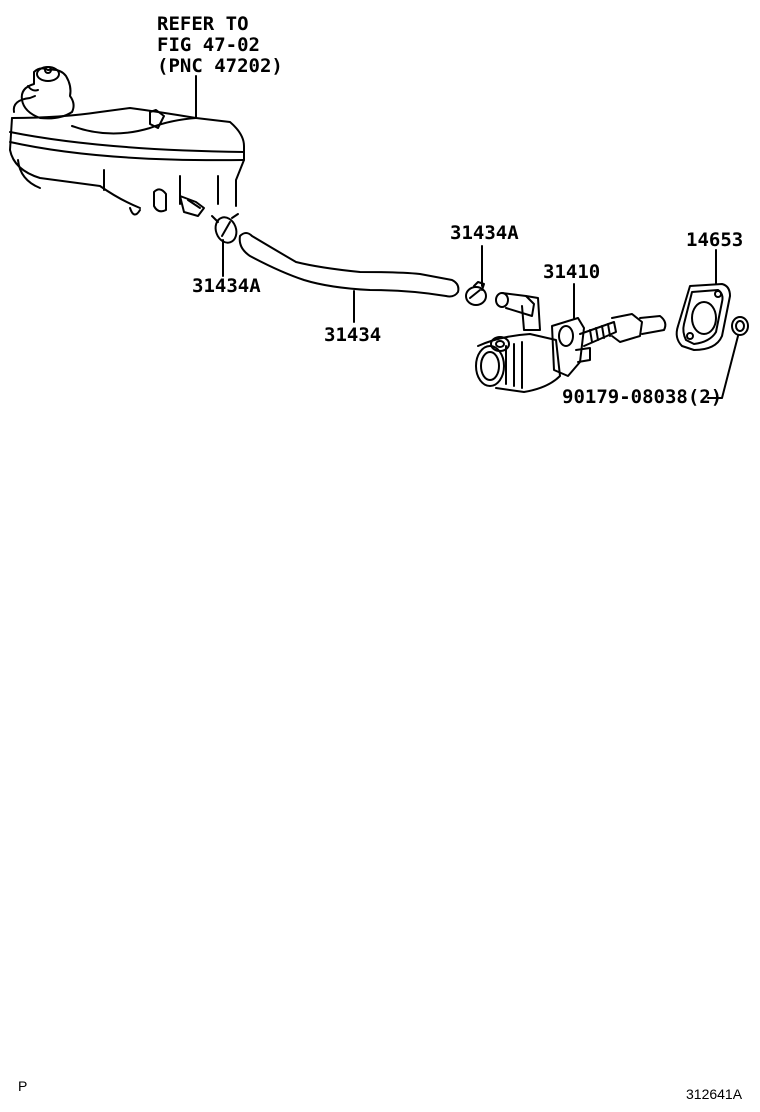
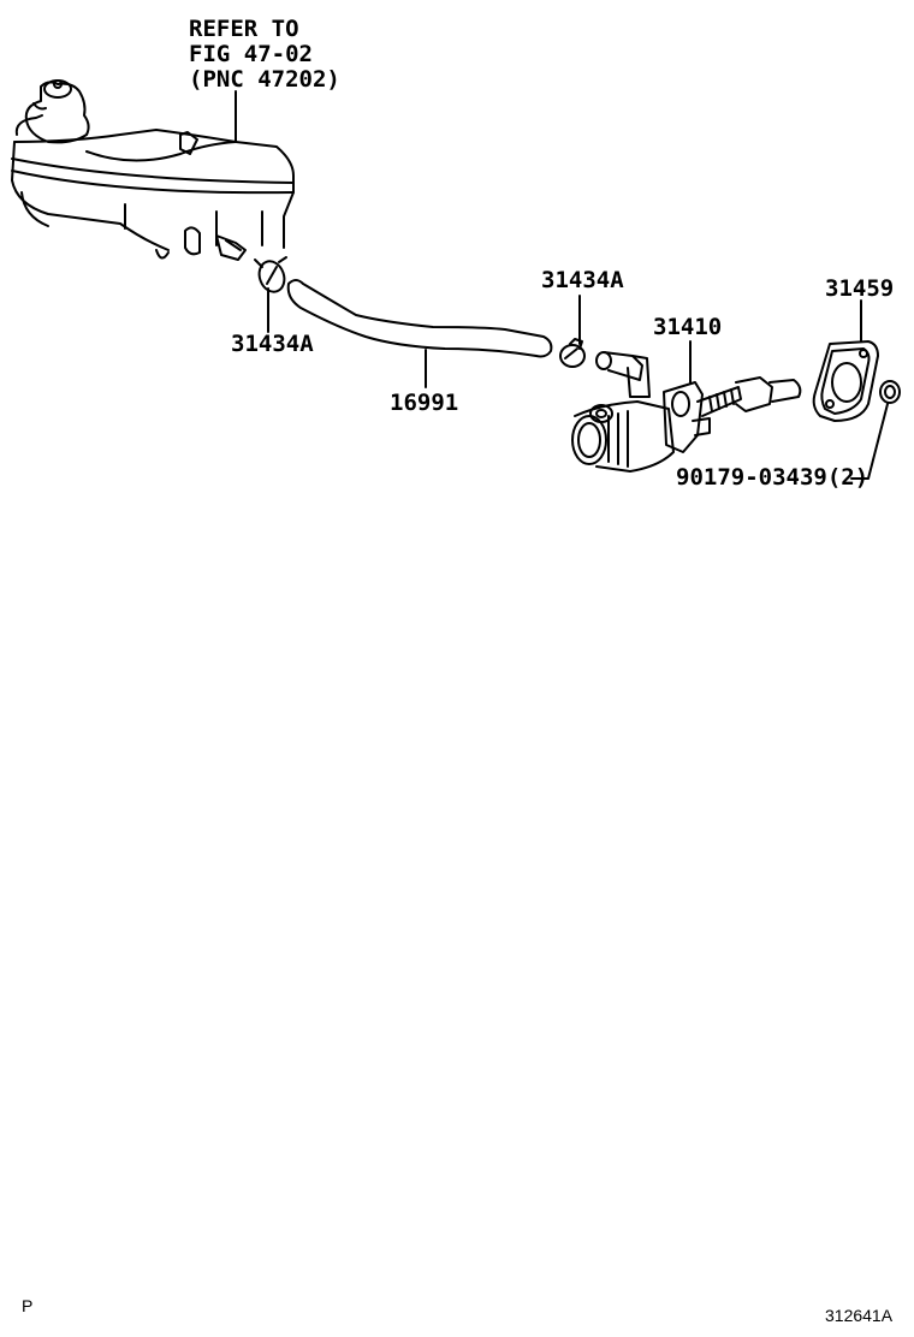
  REFER TO
  FIG 47-02
  (PNC 47202)
  31434A
- 31434
+ 16991
  31434A
  31410
- 14653
+ 31459
- 90179-08038(2)
+ 90179-03439(2)
  P
  312641A
